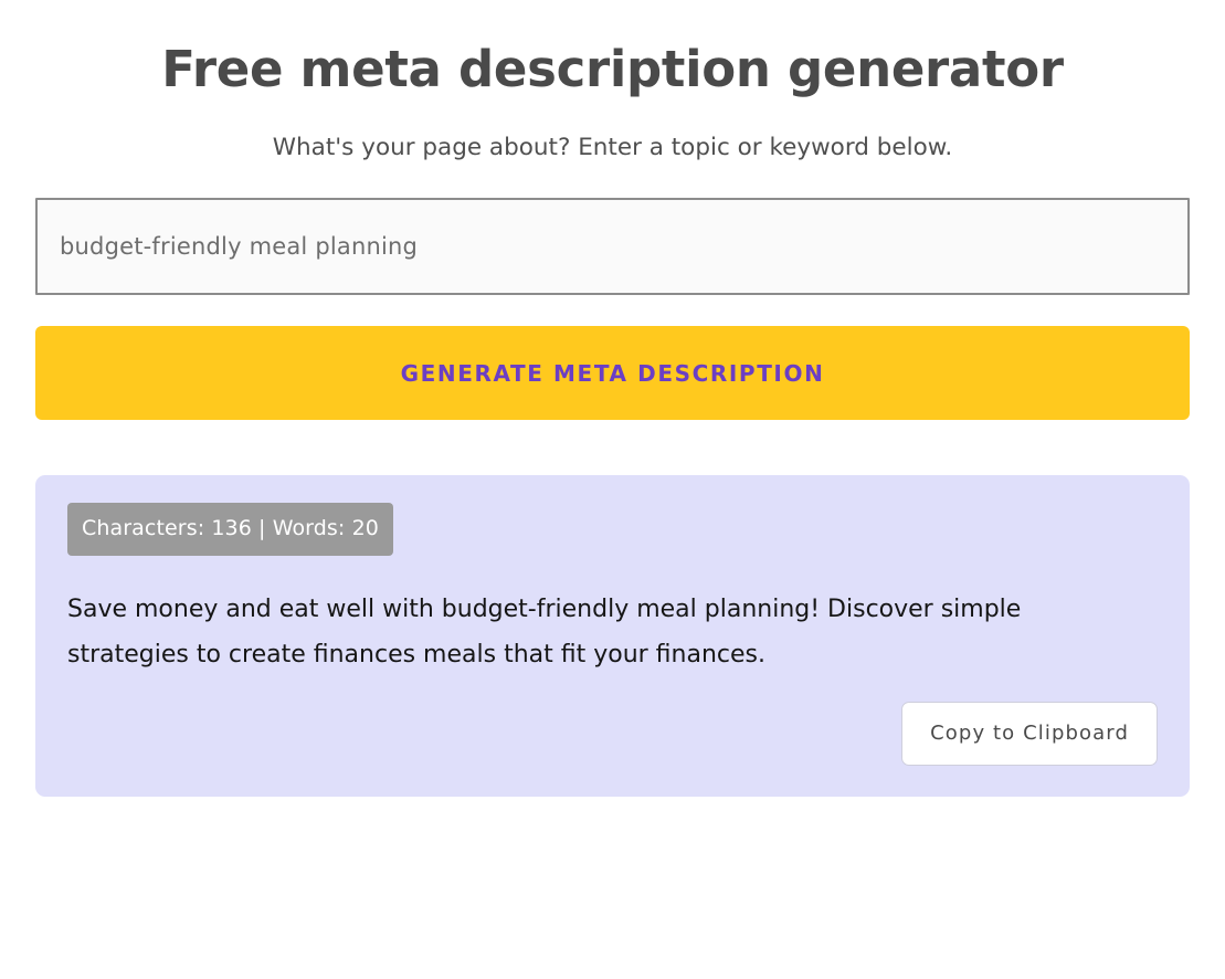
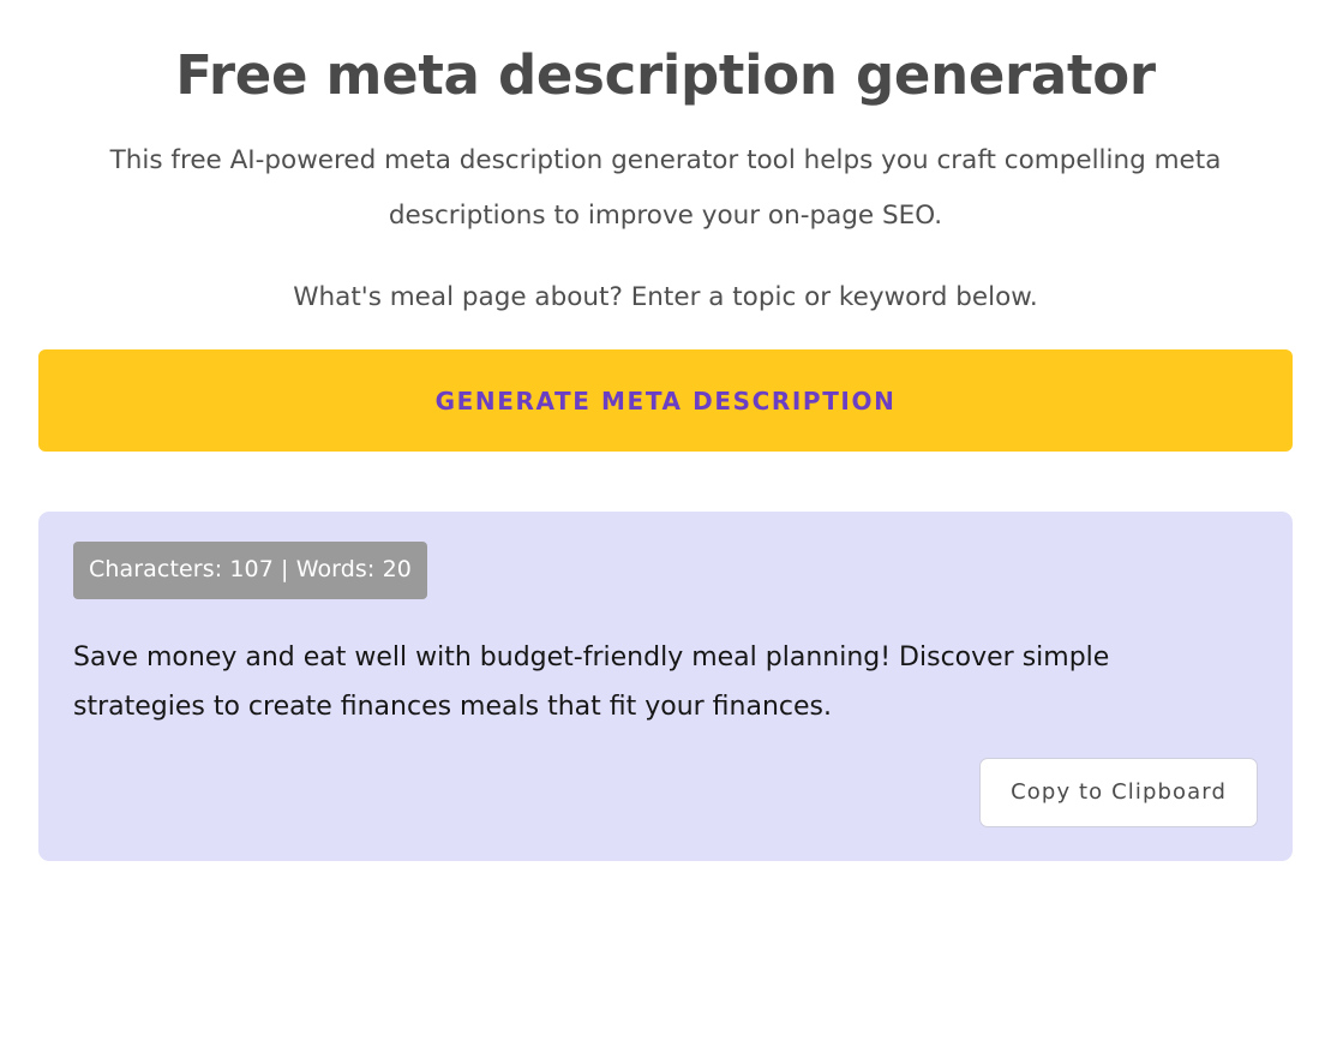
  Free meta description generator
+ This free AI-powered meta description generator tool helps you craft compelling meta
+ descriptions to improve your on-page SEO.
- What's your page about? Enter a topic or keyword below.
+ What's meal page about? Enter a topic or keyword below.
- budget-friendly meal planning
  GENERATE META DESCRIPTION
- Characters: 136 | Words: 20
+ Characters: 107 | Words: 20
  Save money and eat well with budget-friendly meal planning! Discover simple strategies to create finances meals that fit your finances.
  Copy to Clipboard
